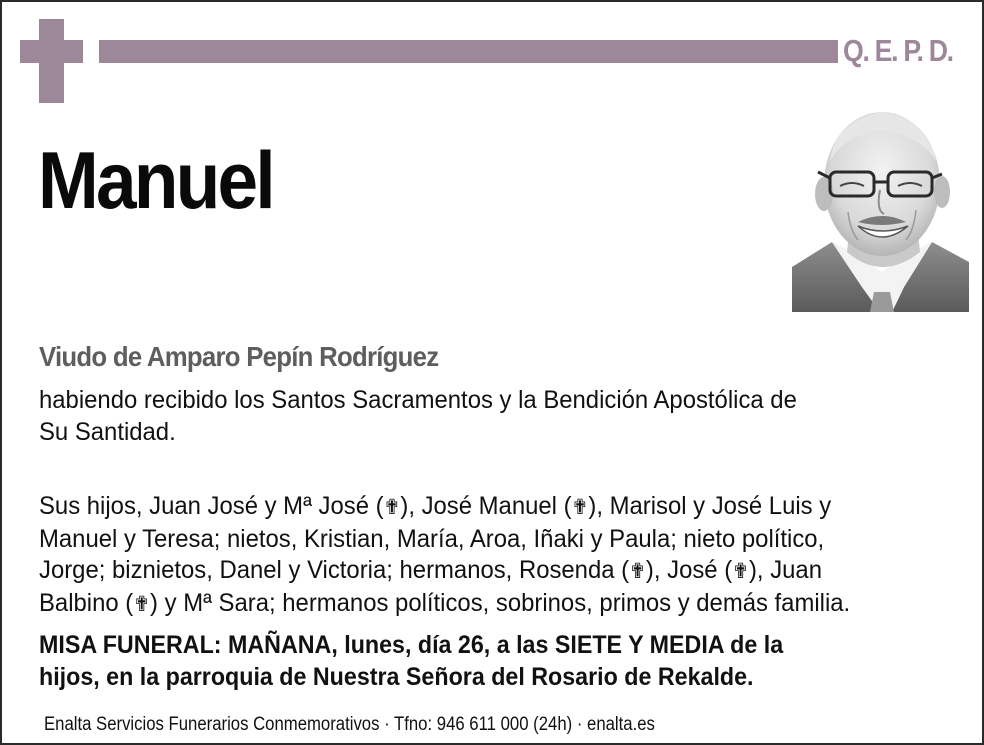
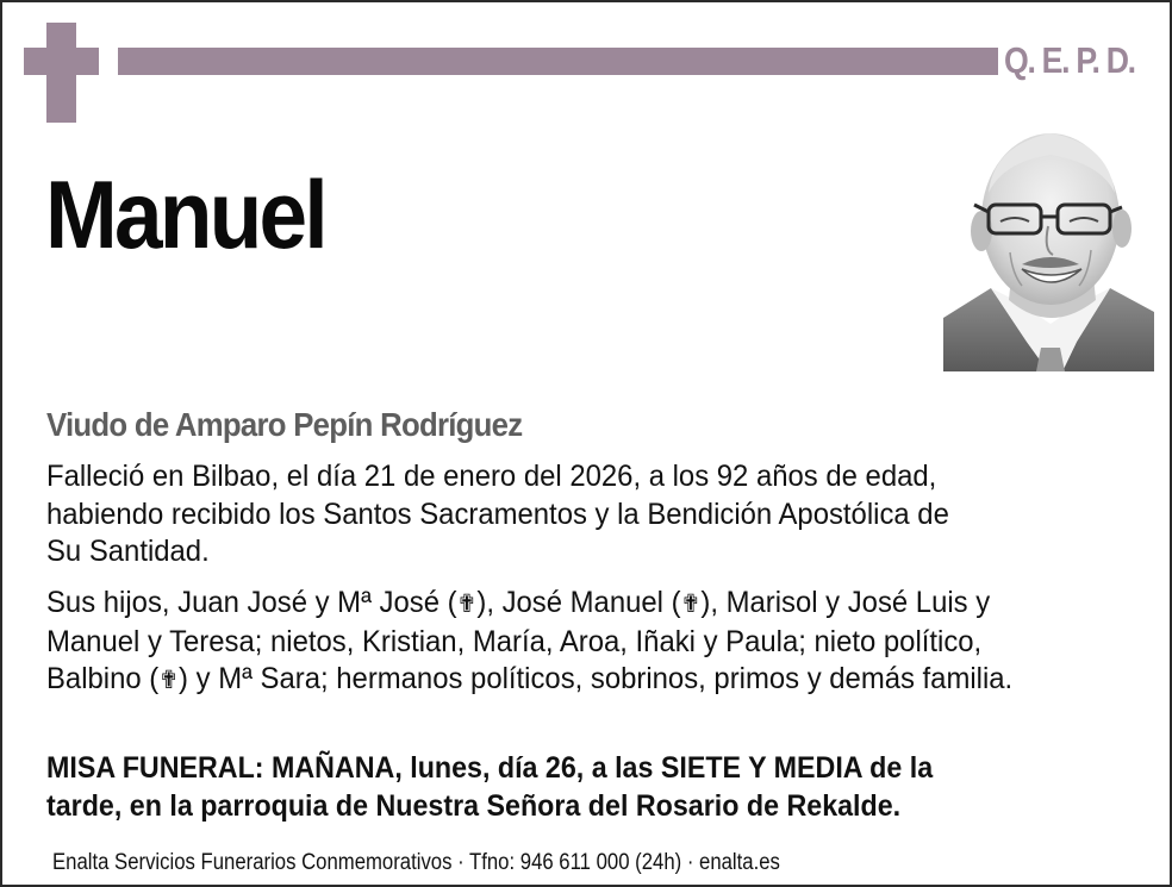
  Q. E. P. D.
  Manuel
  Viudo de Amparo Pepín Rodríguez
+ Falleció en Bilbao, el día 21 de enero del 2026, a los 92 años de edad,
  habiendo recibido los Santos Sacramentos y la Bendición Apostólica de
  Su Santidad.
  Sus hijos, Juan José y Mª José (✟), José Manuel (✟), Marisol y José Luis y
  Manuel y Teresa; nietos, Kristian, María, Aroa, Iñaki y Paula; nieto político,
- Jorge; biznietos, Danel y Victoria; hermanos, Rosenda (✟), José (✟), Juan
  Balbino (✟) y Mª Sara; hermanos políticos, sobrinos, primos y demás familia.
  MISA FUNERAL: MAÑANA, lunes, día 26, a las SIETE Y MEDIA de la
- hijos, en la parroquia de Nuestra Señora del Rosario de Rekalde.
+ tarde, en la parroquia de Nuestra Señora del Rosario de Rekalde.
  Enalta Servicios Funerarios Conmemorativos · Tfno: 946 611 000 (24h) · enalta.es
